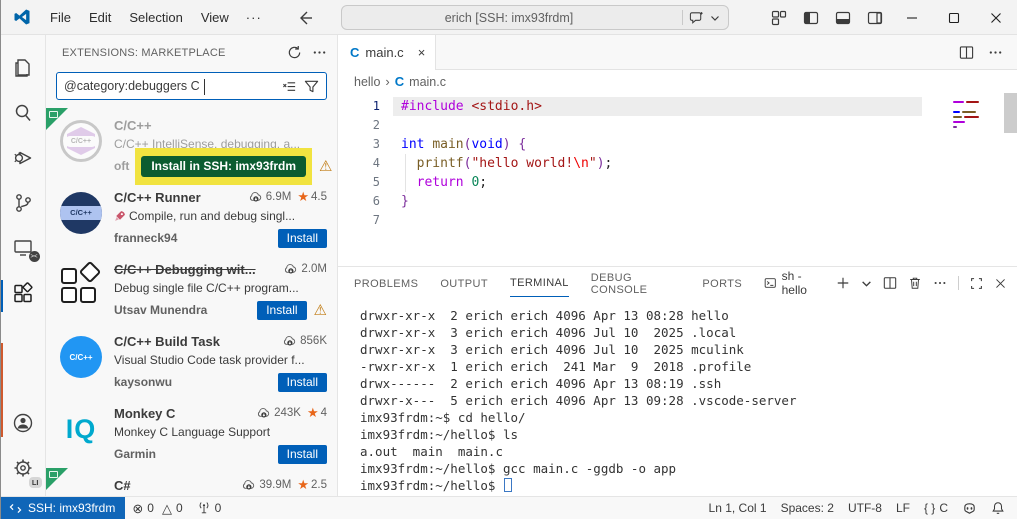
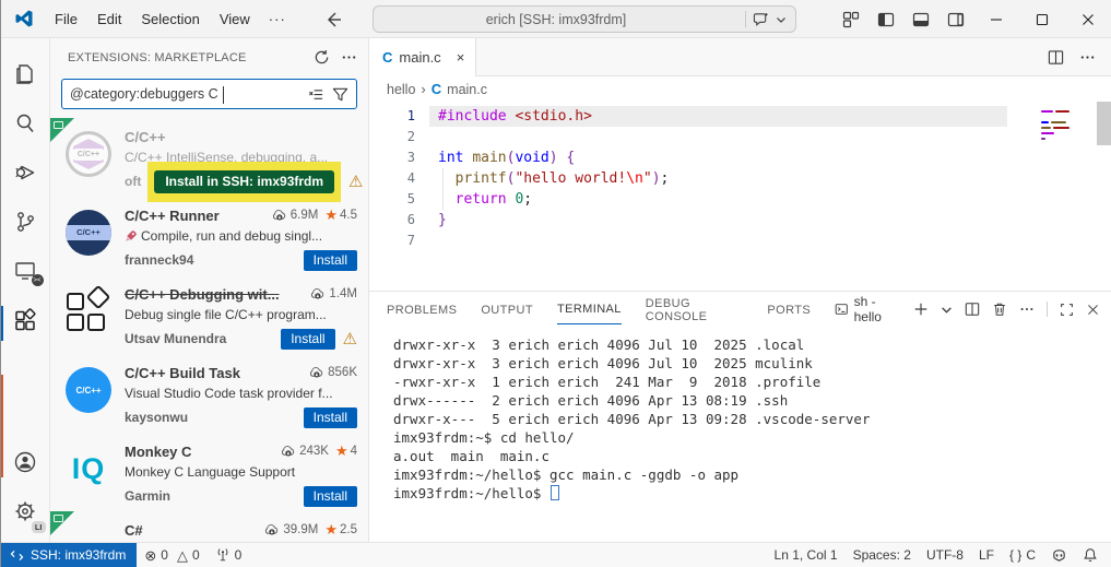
  File Edit Selection View
  ···
  erich [SSH: imx93frdm]
  LI
  EXTENSIONS: MARKETPLACE
  @category:debuggers C
  C/C++
  C/C++ IntelliSense, debugging, a...
  oft
  Install in SSH: imx93frdm
  ⚠
  C/C++
  C/C++ Runner
  6.9M
  ★
  4.5
  Compile, run and debug singl...
  franneck94
  Install
  C/C++ Debugging wit...
- 2.0M
+ 1.4M
  Debug single file C/C++ program...
  Utsav Munendra
  Install
  ⚠
  C/C++
  C/C++ Build Task
  856K
  Visual Studio Code task provider f...
  kaysonwu
  Install
  IQ
  Monkey C
  243K
  ★
  4
  Monkey C Language Support
  Garmin
  Install
  C#
  39.9M
  ★
  2.5
  C
  main.c
  ×
  hello
  ›
  C
  main.c
  1
  #include <stdio.h>
  2
  3
  int main(void) {
  4
  printf("hello world!\n");
  5
  return 0;
  6
  }
  7
  PROBLEMS
  OUTPUT
  TERMINAL
  DEBUG CONSOLE
  PORTS
  sh - hello
- drwxr-xr-x 2 erich erich 4096 Apr 13 08:28 hello
  drwxr-xr-x 3 erich erich 4096 Jul 10 2025 .local
  drwxr-xr-x 3 erich erich 4096 Jul 10 2025 mculink
  -rwxr-xr-x 1 erich erich 241 Mar 9 2018 .profile
  drwx------ 2 erich erich 4096 Apr 13 08:19 .ssh
  drwxr-x--- 5 erich erich 4096 Apr 13 09:28 .vscode-server
  imx93frdm:~$ cd hello/
- imx93frdm:~/hello$ ls
  a.out main main.c
  imx93frdm:~/hello$ gcc main.c -ggdb -o app
  imx93frdm:~/hello$
  SSH: imx93frdm
  ⊗
  0
  △
  0
  0
  Ln 1, Col 1
  Spaces: 2
  UTF-8
  LF
  { }
  C
